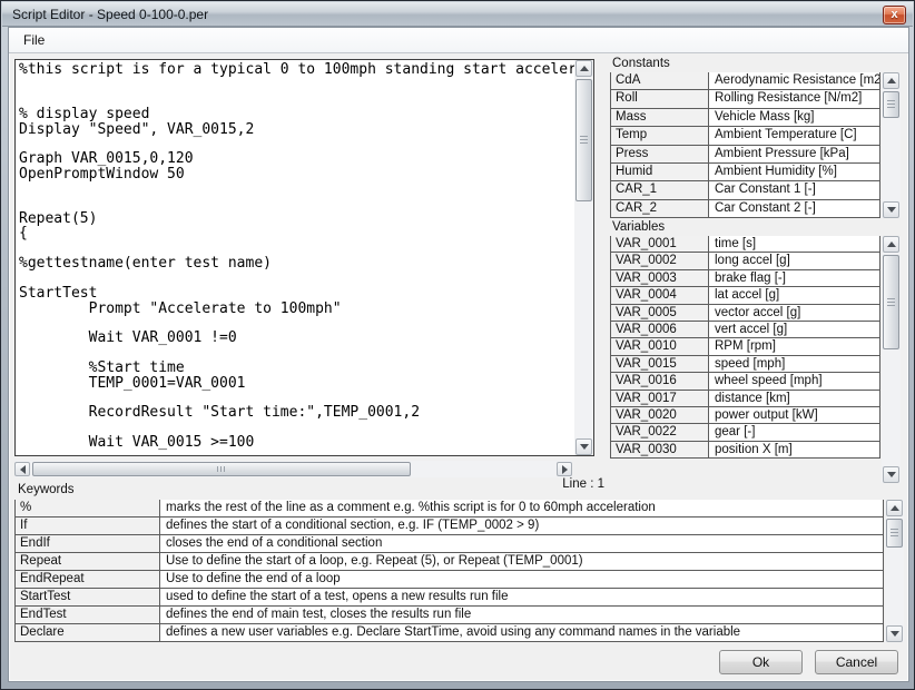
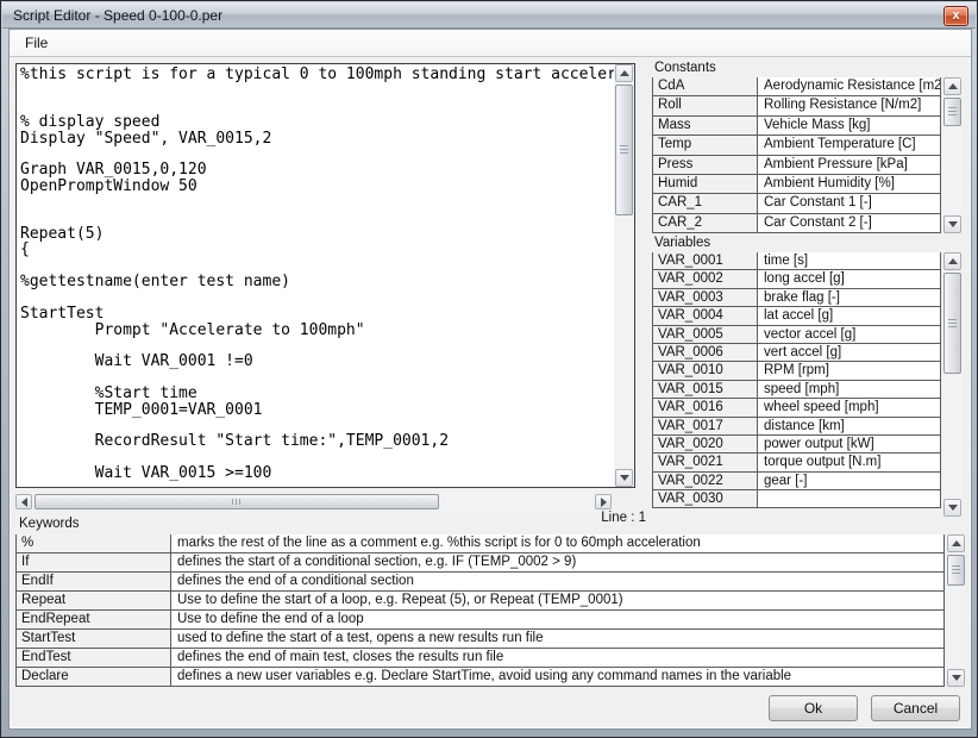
  Script Editor - Speed 0-100-0.per
  x
  File
  %this script is for a typical 0 to 100mph standing start acceler
  % display speed
  Display "Speed", VAR_0015,2
  Graph VAR_0015,0,120
  OpenPromptWindow 50
  Repeat(5)
  {
  %gettestname(enter test name)
  StartTest
  Prompt "Accelerate to 100mph"
  Wait VAR_0001 !=0
  %Start time
  TEMP_0001=VAR_0001
  RecordResult "Start time:",TEMP_0001,2
  Wait VAR_0015 >=100
  Line : 1
  Constants
  CdA
  Aerodynamic Resistance [m2
  Roll
  Rolling Resistance [N/m2]
  Mass
  Vehicle Mass [kg]
  Temp
  Ambient Temperature [C]
  Press
  Ambient Pressure [kPa]
  Humid
  Ambient Humidity [%]
  CAR_1
  Car Constant 1 [-]
  CAR_2
  Car Constant 2 [-]
  Variables
  VAR_0001
  time [s]
  VAR_0002
  long accel [g]
  VAR_0003
  brake flag [-]
  VAR_0004
  lat accel [g]
  VAR_0005
  vector accel [g]
  VAR_0006
  vert accel [g]
  VAR_0010
  RPM [rpm]
  VAR_0015
  speed [mph]
  VAR_0016
  wheel speed [mph]
  VAR_0017
  distance [km]
  VAR_0020
  power output [kW]
+ VAR_0021
+ torque output [N.m]
  VAR_0022
  gear [-]
  VAR_0030
- position X [m]
  Keywords
  %
  marks the rest of the line as a comment e.g. %this script is for 0 to 60mph acceleration
  If
  defines the start of a conditional section, e.g. IF (TEMP_0002 > 9)
  EndIf
- closes the end of a conditional section
+ defines the end of a conditional section
  Repeat
  Use to define the start of a loop, e.g. Repeat (5), or Repeat (TEMP_0001)
  EndRepeat
  Use to define the end of a loop
  StartTest
  used to define the start of a test, opens a new results run file
  EndTest
  defines the end of main test, closes the results run file
  Declare
  defines a new user variables e.g. Declare StartTime, avoid using any command names in the variable
  Ok
  Cancel
